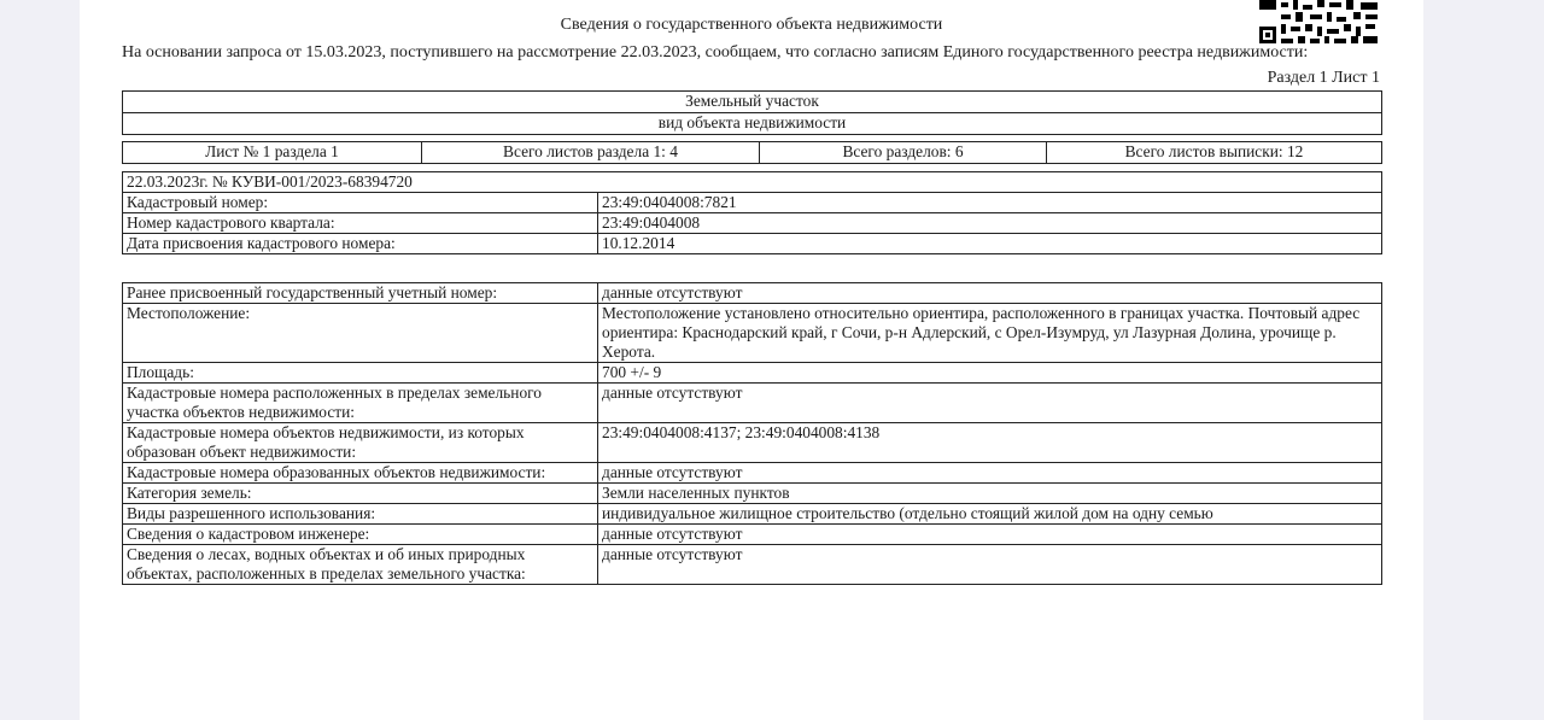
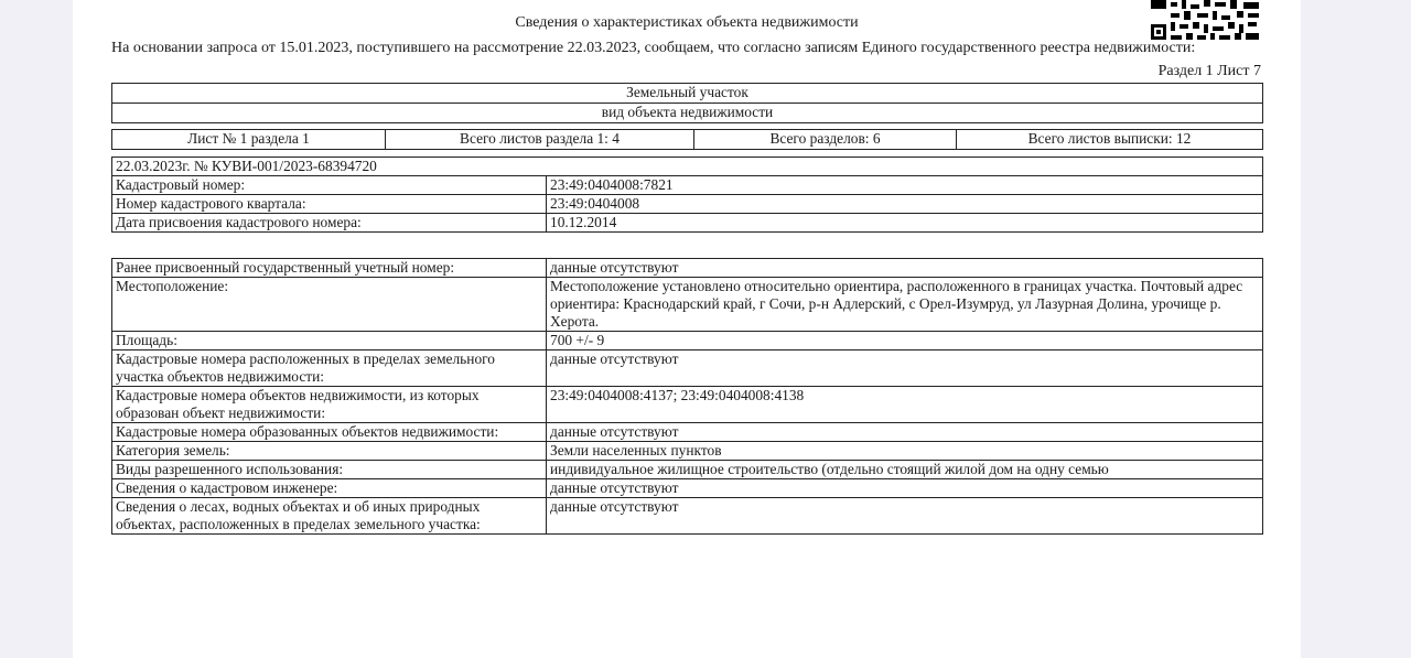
- Сведения о государственного объекта недвижимости
+ Сведения о характеристиках объекта недвижимости
- На основании запроса от 15.03.2023, поступившего на рассмотрение 22.03.2023, сообщаем, что согласно записям Единого государственного реестра недвижимости:
+ На основании запроса от 15.01.2023, поступившего на рассмотрение 22.03.2023, сообщаем, что согласно записям Единого государственного реестра недвижимости:
- Раздел 1 Лист 1
+ Раздел 1 Лист 7
  Земельный участок
  вид объекта недвижимости
  Лист № 1 раздела 1	Всего листов раздела 1: 4	Всего разделов: 6	Всего листов выписки: 12
  22.03.2023г. № КУВИ-001/2023-68394720
  Кадастровый номер:	23:49:0404008:7821
  Номер кадастрового квартала:	23:49:0404008
  Дата присвоения кадастрового номера:	10.12.2014
  Ранее присвоенный государственный учетный номер:	данные отсутствуют
  Местоположение:	Местоположение установлено относительно ориентира, расположенного в границах участка. Почтовый адрес ориентира: Краснодарский край, г Сочи, р-н Адлерский, с Орел-Изумруд, ул Лазурная Долина, урочище р. Херота.
  Площадь:	700 +/- 9
  Кадастровые номера расположенных в пределах земельного участка объектов недвижимости:	данные отсутствуют
  Кадастровые номера объектов недвижимости, из которых образован объект недвижимости:	23:49:0404008:4137; 23:49:0404008:4138
  Кадастровые номера образованных объектов недвижимости:	данные отсутствуют
  Категория земель:	Земли населенных пунктов
  Виды разрешенного использования:	индивидуальное жилищное строительство (отдельно стоящий жилой дом на одну семью
  Сведения о кадастровом инженере:	данные отсутствуют
  Сведения о лесах, водных объектах и об иных природных объектах, расположенных в пределах земельного участка:	данные отсутствуют
